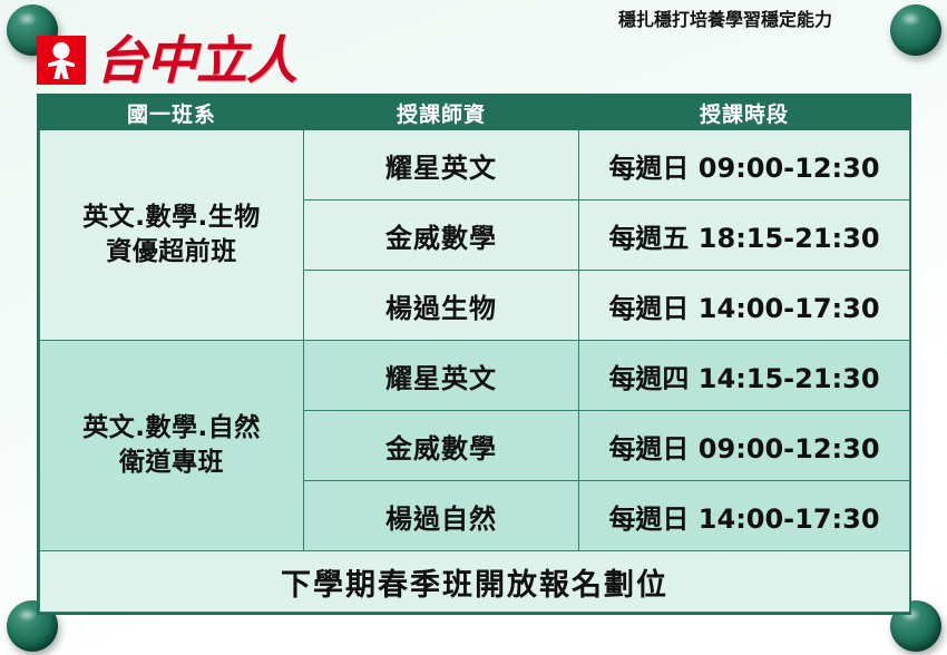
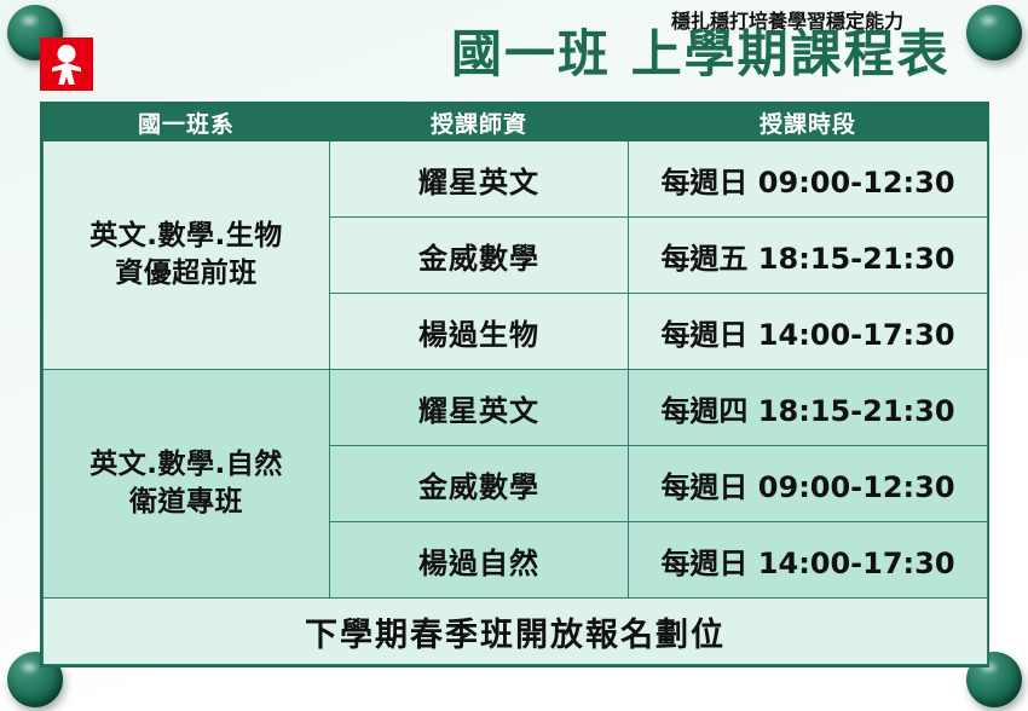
- 台中立人
  穩扎穩打培養學習穩定能力
+ 國一班 上學期課程表
  國一班系	授課師資	授課時段
  英文.數學.生物 資優超前班	耀星英文	每週日 09:00-12:30
  金威數學	每週五 18:15-21:30
  楊過生物	每週日 14:00-17:30
- 英文.數學.自然 衛道專班	耀星英文	每週四 14:15-21:30
+ 英文.數學.自然 衛道專班	耀星英文	每週四 18:15-21:30
  金威數學	每週日 09:00-12:30
  楊過自然	每週日 14:00-17:30
  下學期春季班開放報名劃位
